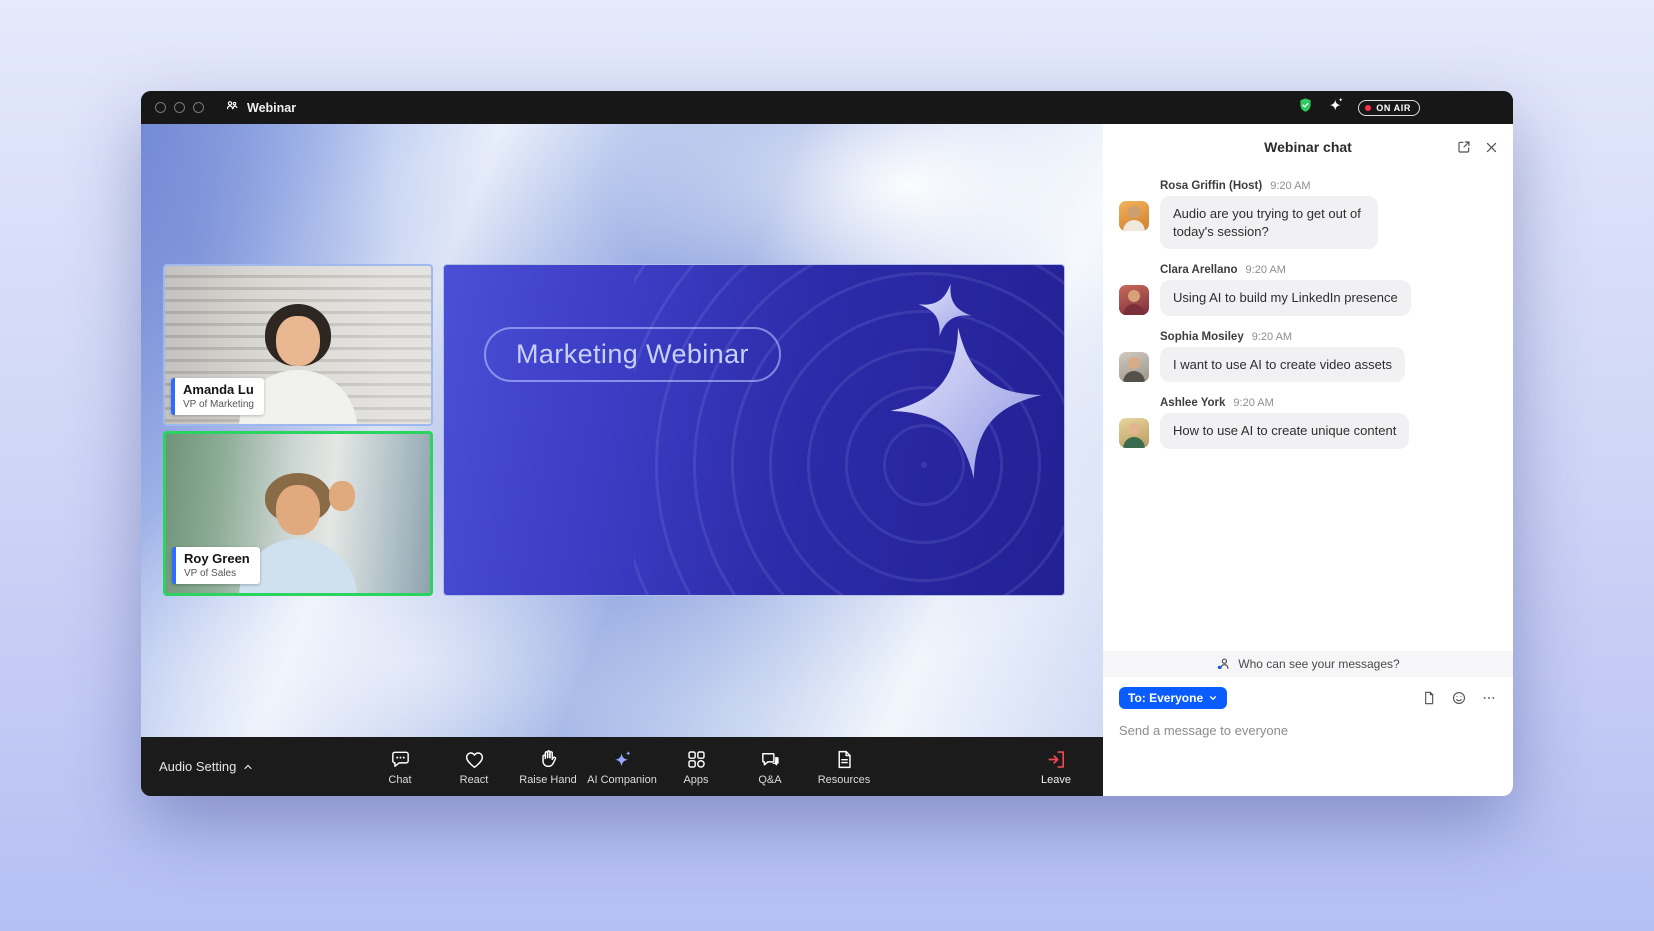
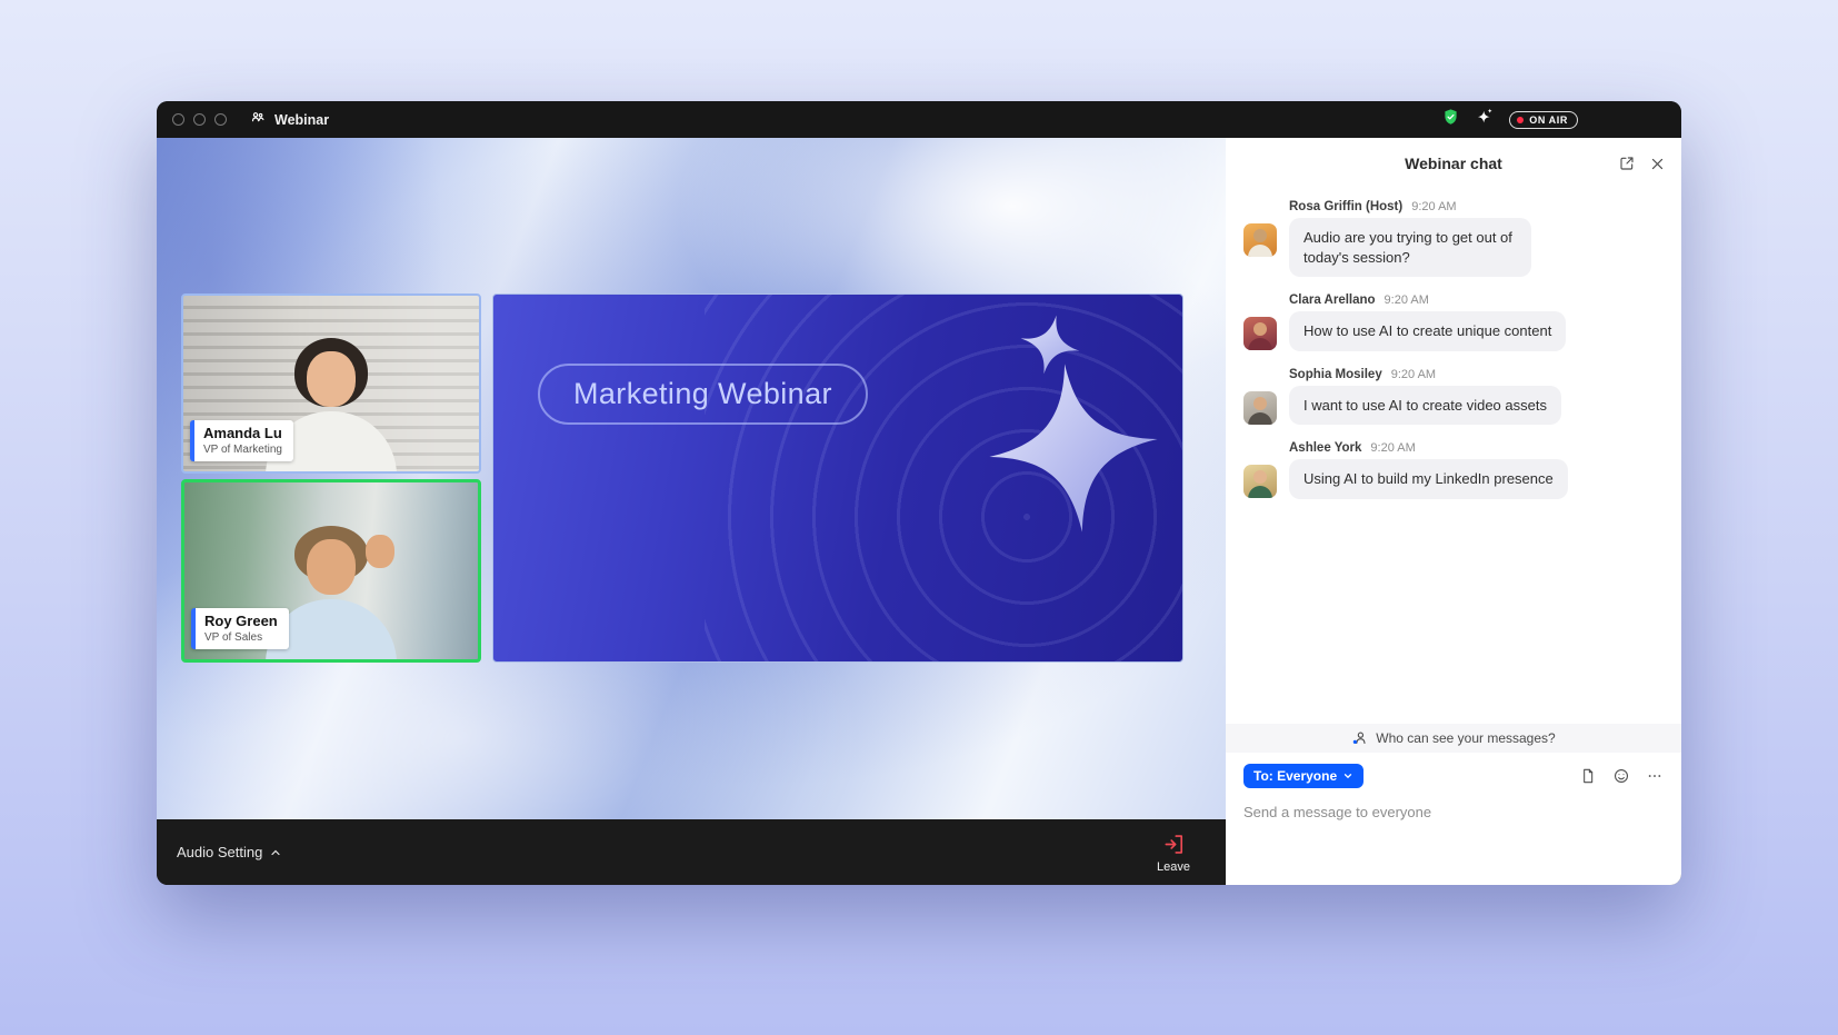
  Webinar
  ON AIR
  Amanda Lu
  VP of Marketing
  Roy Green
  VP of Sales
  Marketing Webinar
  Audio Setting
- Chat
- React
- Raise Hand
- AI Companion
- Apps
- Q&A
- Resources
  Leave
  Webinar chat
  Rosa Griffin (Host)
  9:20 AM
  Audio are you trying to get out of today's session?
  Clara Arellano
  9:20 AM
- Using AI to build my LinkedIn presence
+ How to use AI to create unique content
  Sophia Mosiley
  9:20 AM
  I want to use AI to create video assets
  Ashlee York
  9:20 AM
- How to use AI to create unique content
+ Using AI to build my LinkedIn presence
  Who can see your messages?
  To: Everyone
  Send a message to everyone
